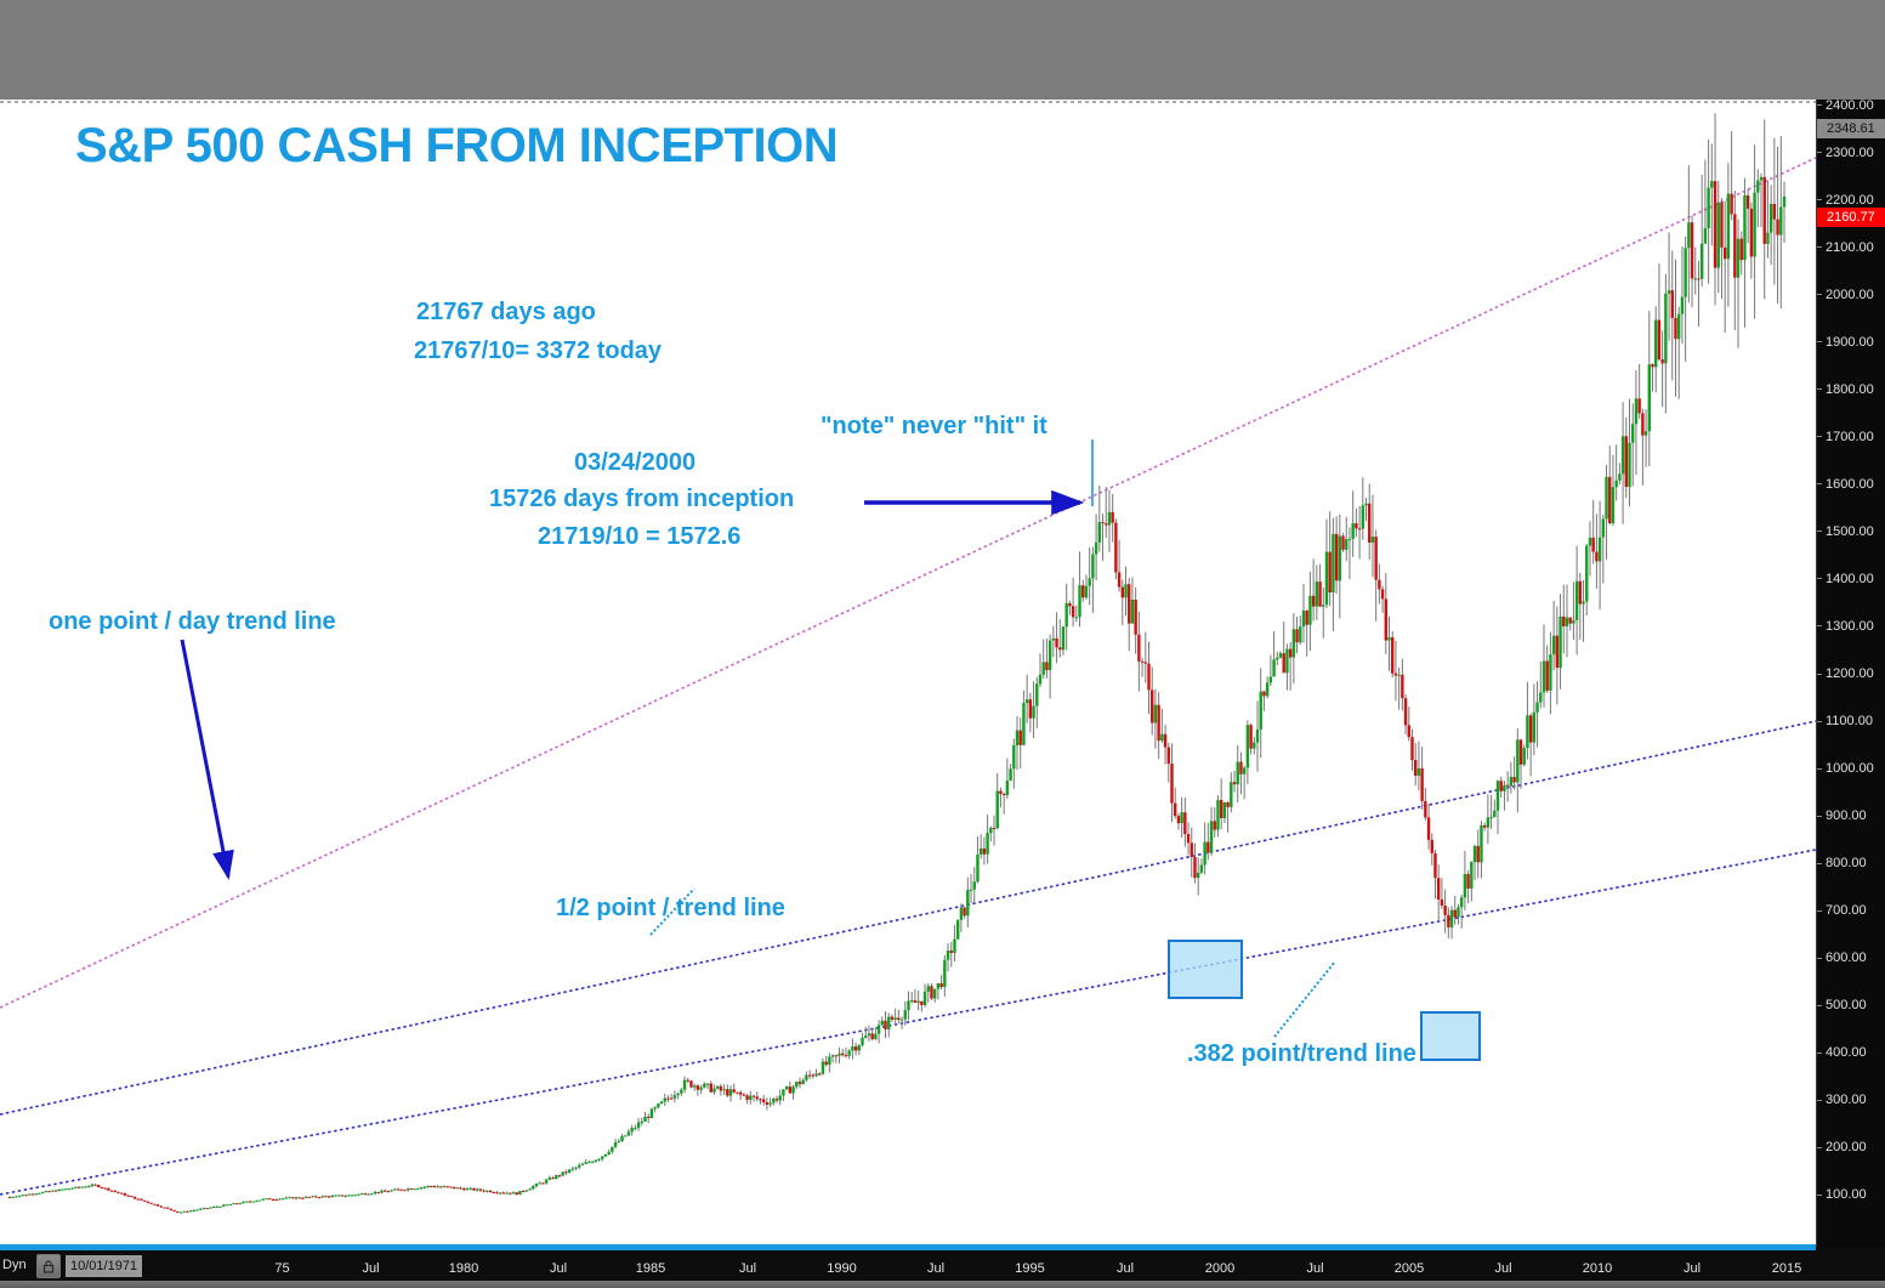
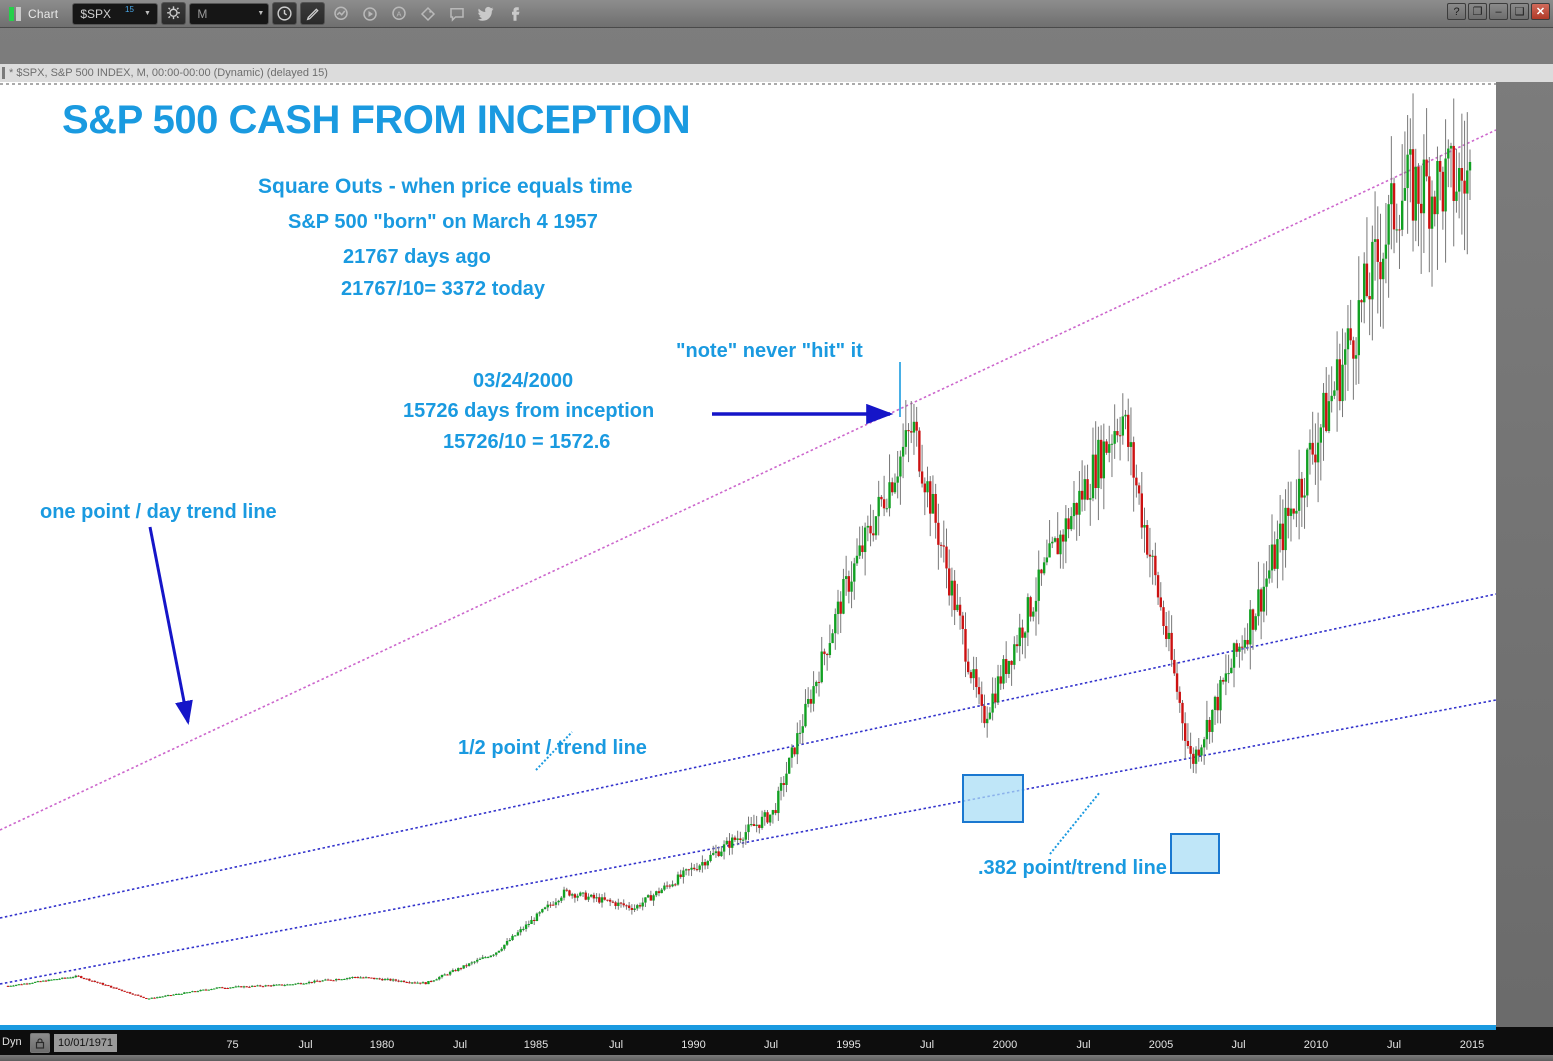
+ Chart
+ $SPX
+ 15
+ M
+ A
+ ?
+ ❐
+ –
+ ❑
+ ✕
+ * $SPX, S&P 500 INDEX, M, 00:00-00:00 (Dynamic) (delayed 15)
  S&P 500 CASH FROM INCEPTION
+ Square Outs - when price equals time
+ S&P 500 "born" on March 4 1957
  21767 days ago
  21767/10= 3372 today
  "note" never "hit" it
  03/24/2000
  15726 days from inception
- 21719/10 = 1572.6
+ 15726/10 = 1572.6
  one point / day trend line
  1/2 point / trend line
  .382 point/trend line
- 100.00
- 200.00
- 300.00
- 400.00
- 500.00
- 600.00
- 700.00
- 800.00
- 900.00
- 1000.00
- 1100.00
- 1200.00
- 1300.00
- 1400.00
- 1500.00
- 1600.00
- 1700.00
- 1800.00
- 1900.00
- 2000.00
- 2100.00
- 2200.00
- 2300.00
- 2400.00
- 2348.61
- 2160.77
  Dyn
  10/01/1971
  75
  Jul
  1980
  Jul
  1985
  Jul
  1990
  Jul
  1995
  Jul
  2000
  Jul
  2005
  Jul
  2010
  Jul
  2015
